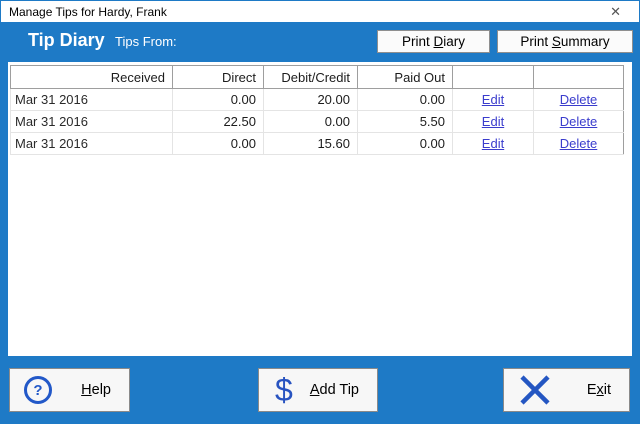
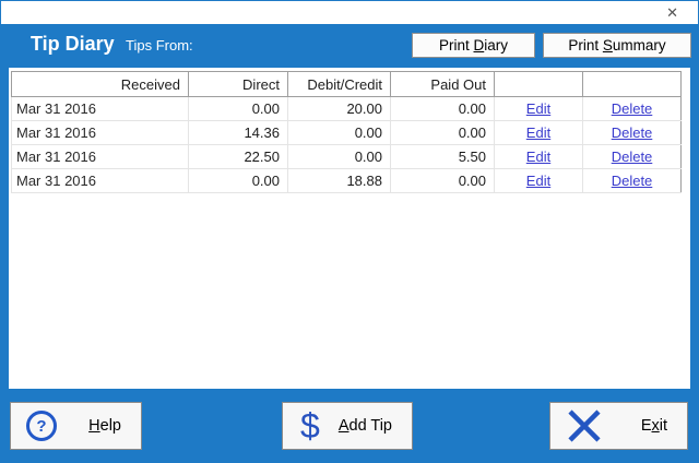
- Manage Tips for Hardy, Frank
  ✕
  Tip Diary
  Tips From:
  Print
  D
  iary
  Print
  S
  ummary
  Received	Direct	Debit/Credit	Paid Out
  Mar 31 2016	0.00	20.00	0.00	Edit	Delete
+ Mar 31 2016	14.36	0.00	0.00	Edit	Delete
  Mar 31 2016	22.50	0.00	5.50	Edit	Delete
- Mar 31 2016	0.00	15.60	0.00	Edit	Delete
+ Mar 31 2016	0.00	18.88	0.00	Edit	Delete
  ?
  Help
  $
  Add Tip
  Exit
